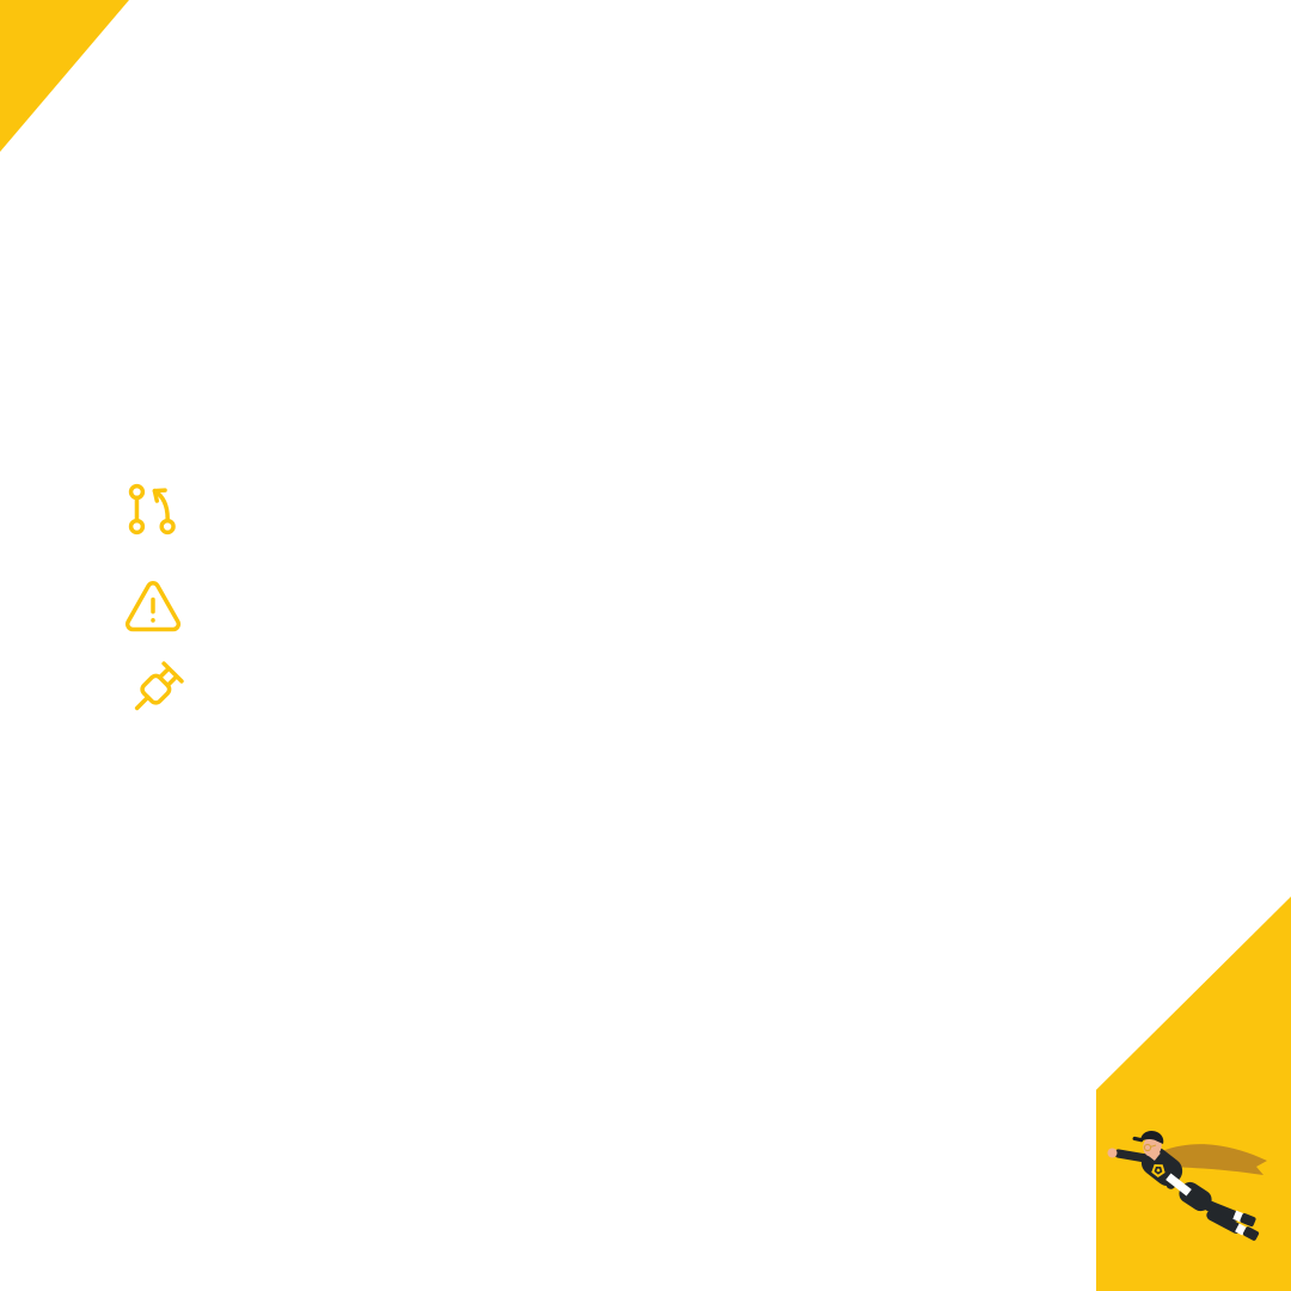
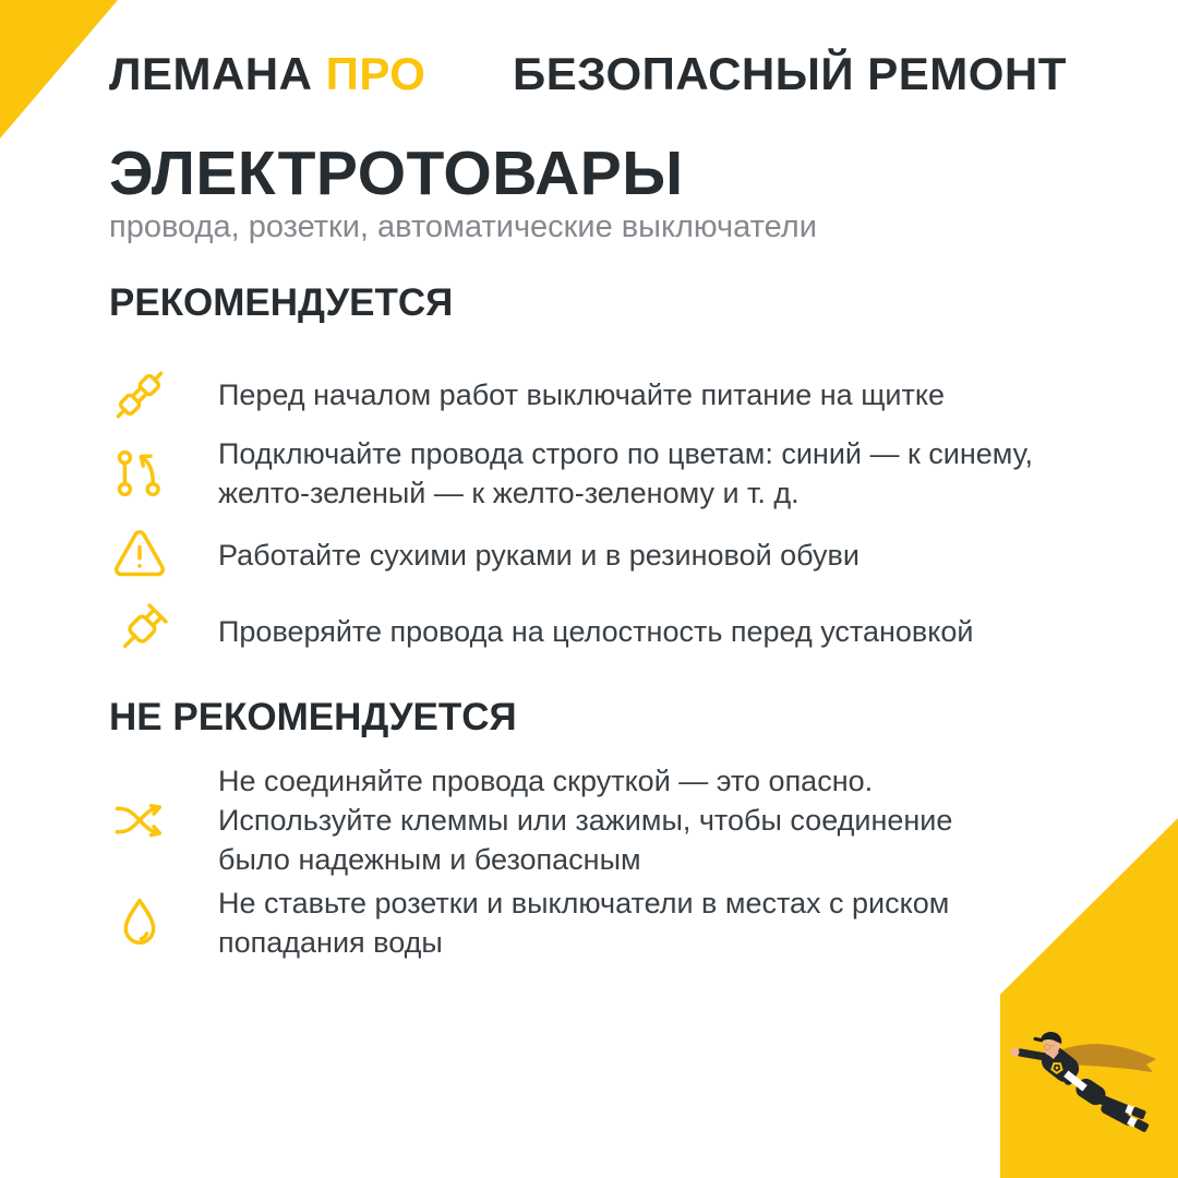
+ ЛЕМАНА ПРО
+ БЕЗОПАСНЫЙ РЕМОНТ
+ ЭЛЕКТРОТОВАРЫ
+ провода, розетки, автоматические выключатели
+ РЕКОМЕНДУЕТСЯ
+ Перед началом работ выключайте питание на щитке
+ Подключайте провода строго по цветам: синий — к синему, желто-зеленый — к желто-зеленому и т. д.
+ Работайте сухими руками и в резиновой обуви
+ Проверяйте провода на целостность перед установкой
+ НЕ РЕКОМЕНДУЕТСЯ
+ Не соединяйте провода скруткой — это опасно. Используйте клеммы или зажимы, чтобы соединение было надежным и безопасным
+ Не ставьте розетки и выключатели в местах с риском попадания воды
